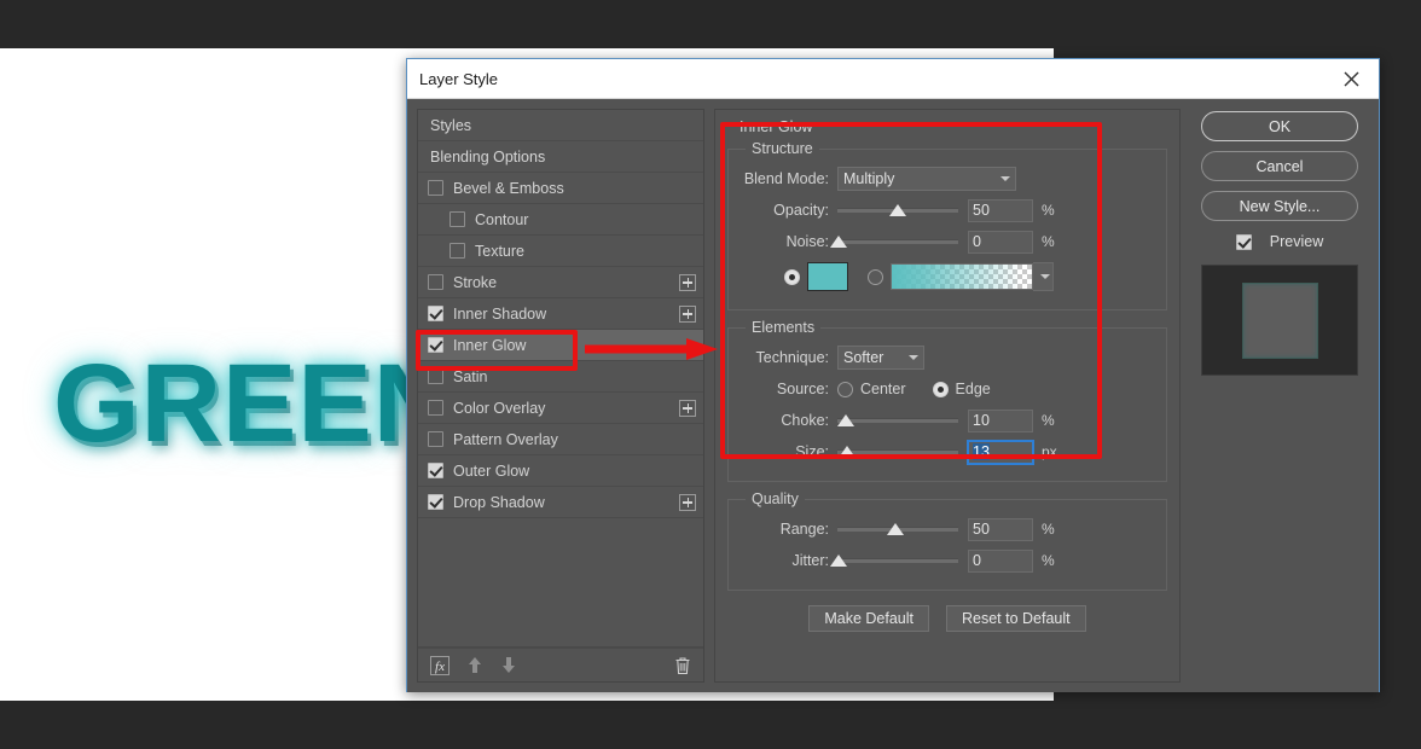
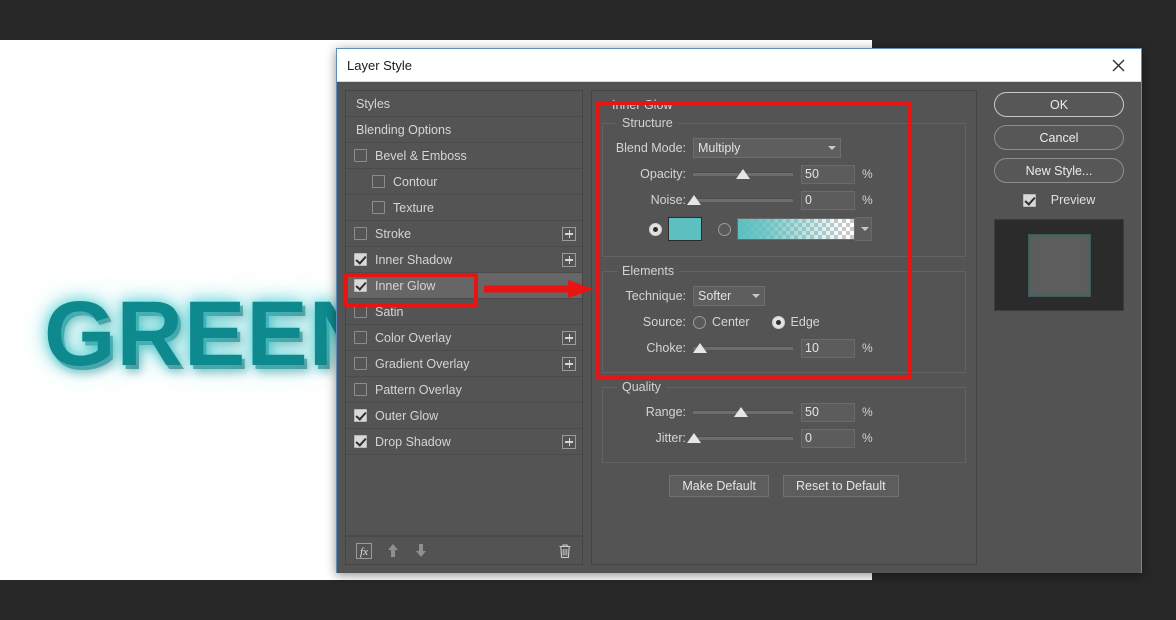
  GREE
  Layer Style
  Styles
  Blending Options
  Bevel & Emboss
  Contour
  Texture
  Stroke
  Inner Shadow
  Inner Glow
  Satin
  Color Overlay
+ Gradient Overlay
  Pattern Overlay
  Outer Glow
  Drop Shadow
  fx
  Inner Glow
  Structure
  Blend Mode:
  Multiply
  Opacity:
  50
  %
  Noise:
  0
  %
  Elements
  Technique:
  Softer
  Source:
  Center
  Edge
  Choke:
  10
  %
- Size:
- 13
- px
  Quality
  Range:
  50
  %
  Jitter:
  0
  %
  Make Default
  Reset to Default
  OK
  Cancel
  New Style...
  Preview
